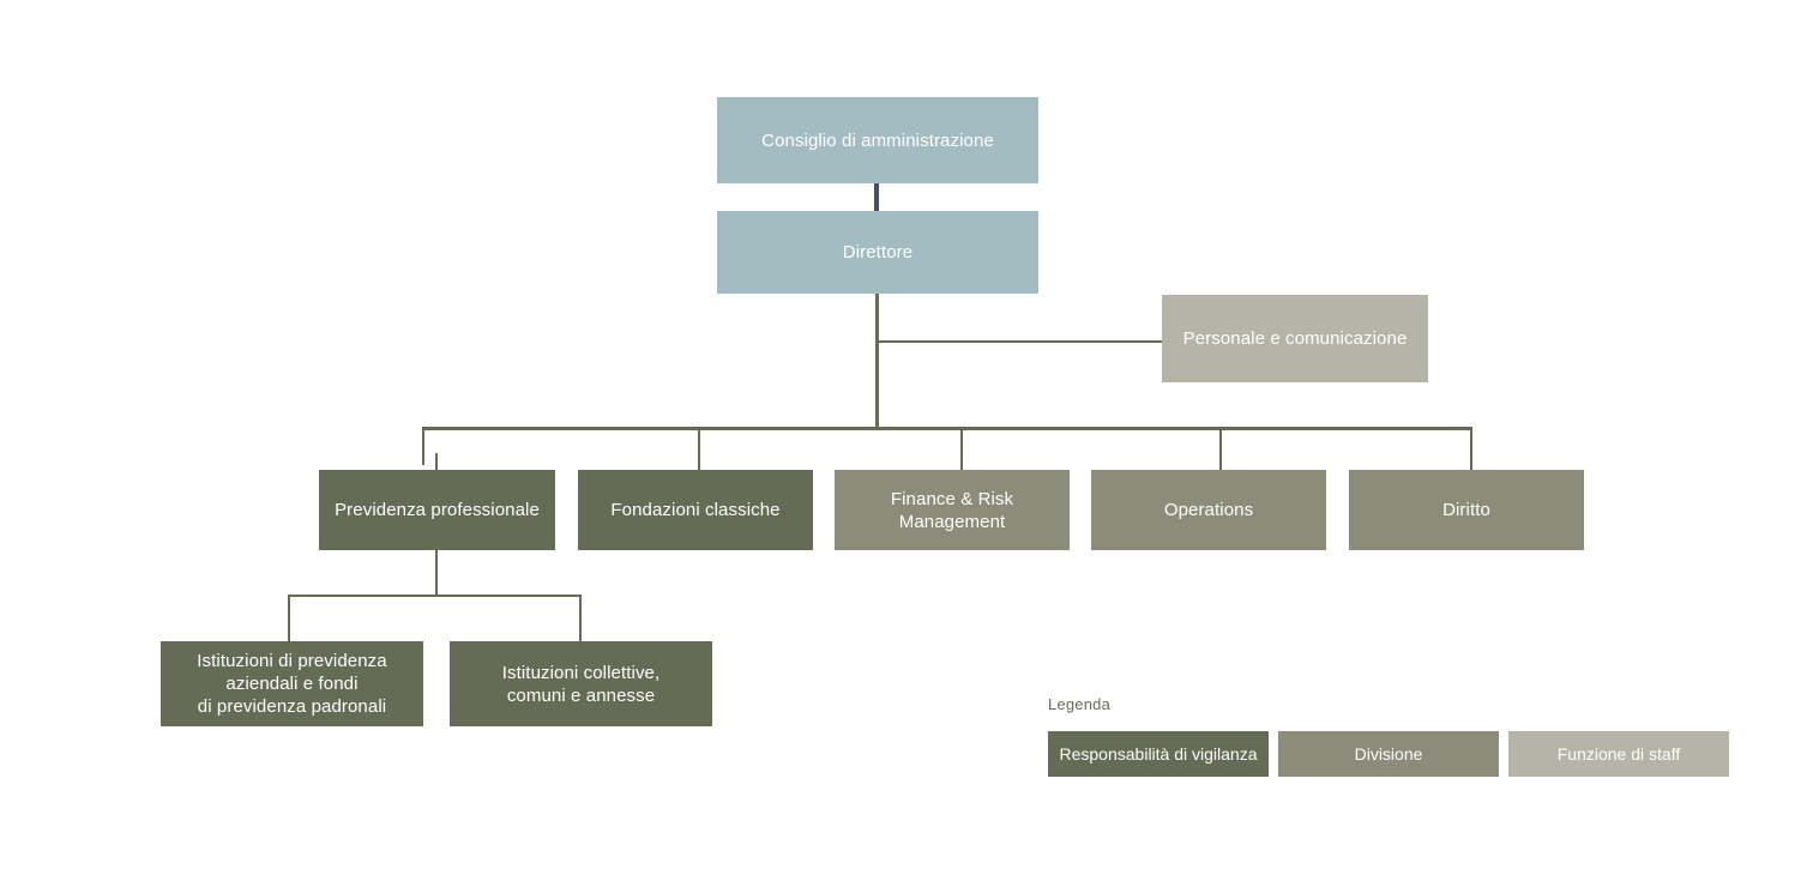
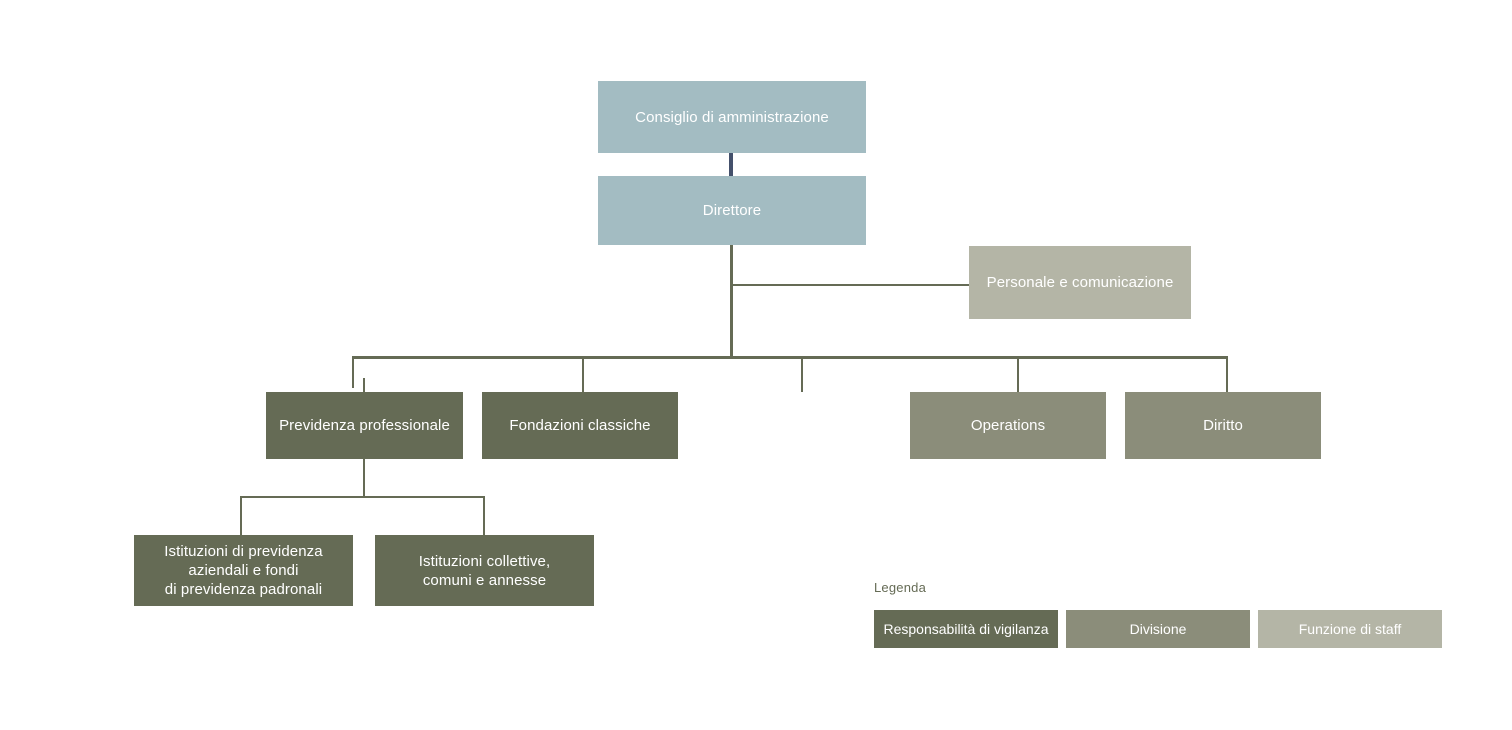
  Consiglio di amministrazione
  Direttore
  Personale e comunicazione
  Previdenza professionale
  Fondazioni classiche
- Finance & Risk
- Management
  Operations
  Diritto
  Istituzioni di previdenza
  aziendali e fondi
  di previdenza padronali
  Istituzioni collettive,
  comuni e annesse
  Legenda
  Responsabilità di vigilanza
  Divisione
  Funzione di staff
